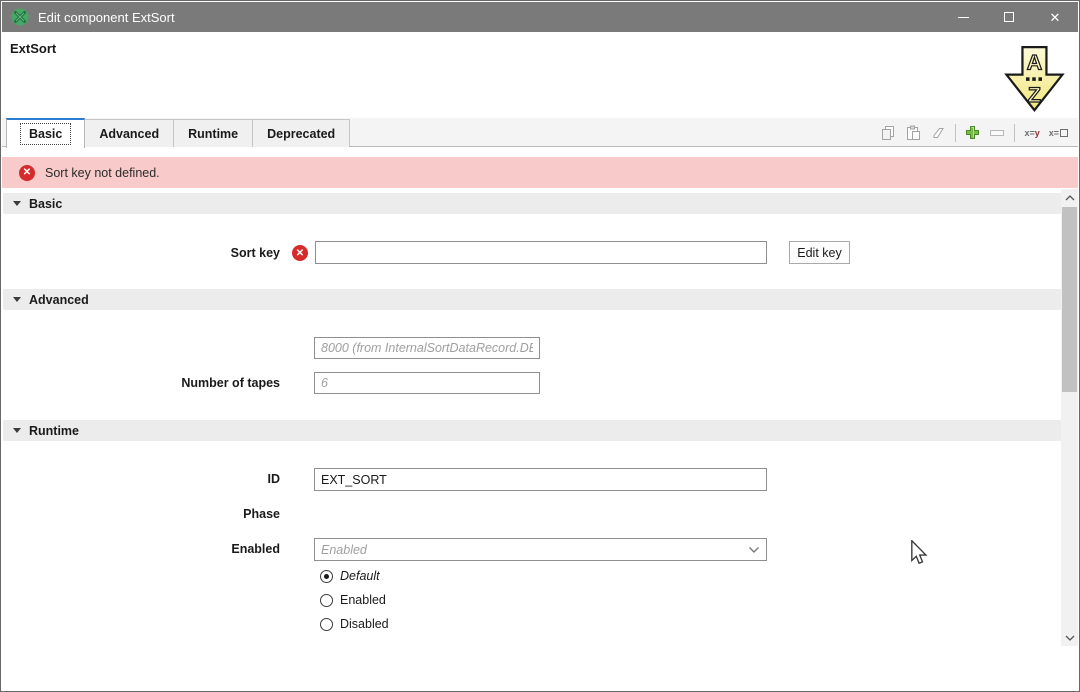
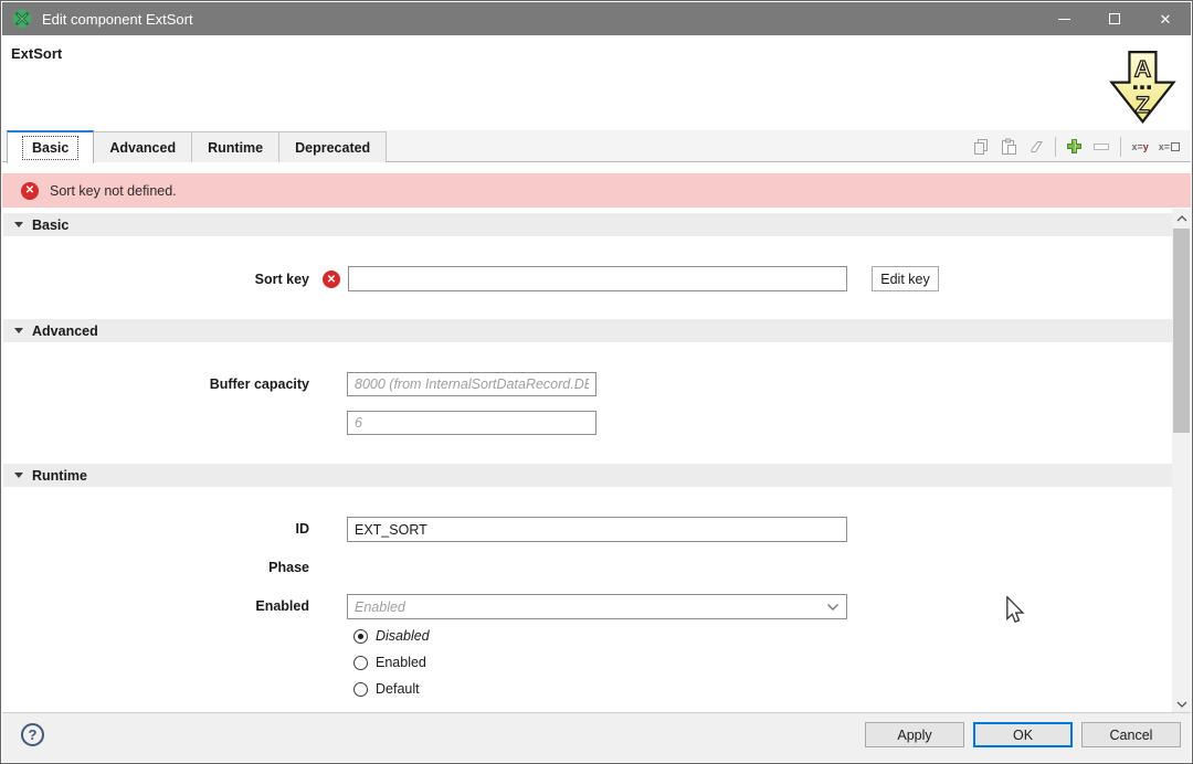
  Edit component ExtSort
  ✕
  ExtSort
  A
  Z
  Basic
  Advanced
  Runtime
  Deprecated
  x=
  y
  x=
  ✕
  Sort key not defined.
  Basic
  Sort key
  ✕
  Edit key
  Advanced
+ Buffer capacity
  8000 (from InternalSortDataRecord.DE
- Number of tapes
  6
  Runtime
  ID
  EXT_SORT
  Phase
  Enabled
  Enabled
- Default
+ Disabled
  Enabled
- Disabled
+ Default
+ ?
+ Apply
+ OK
+ Cancel
